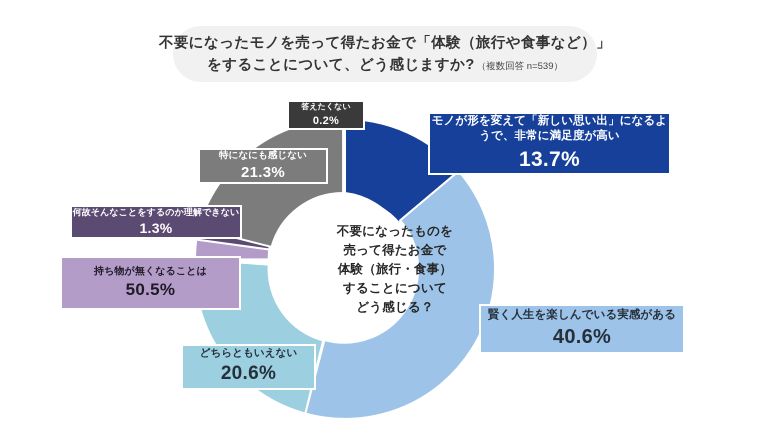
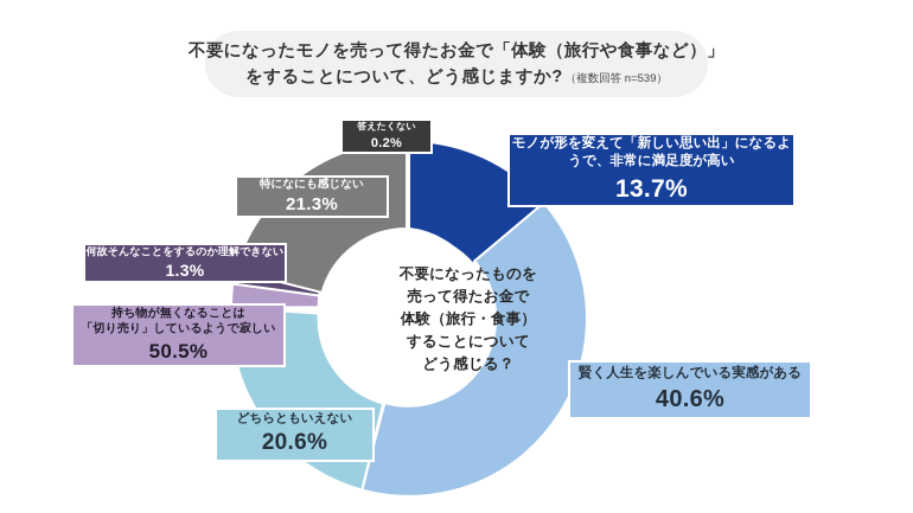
  不要になったモノを売って得たお金で「体験（旅行や食事など）」
  をすることについて、どう感じますか?
  （複数回答 n=539）
  不要になったものを
  売って得たお金で
  体験（旅行・食事）
  することについて
  どう感じる？
  モノが形を変えて「新しい思い出」になるよ
  うで、非常に満足度が高い
  13.7%
  賢く人生を楽しんでいる実感がある
  40.6%
  どちらともいえない
  20.6%
  持ち物が無くなることは
+ 「切り売り」しているようで寂しい
  50.5%
  何故そんなことをするのか理解できない
  1.3%
  特になにも感じない
  21.3%
  答えたくない
  0.2%
